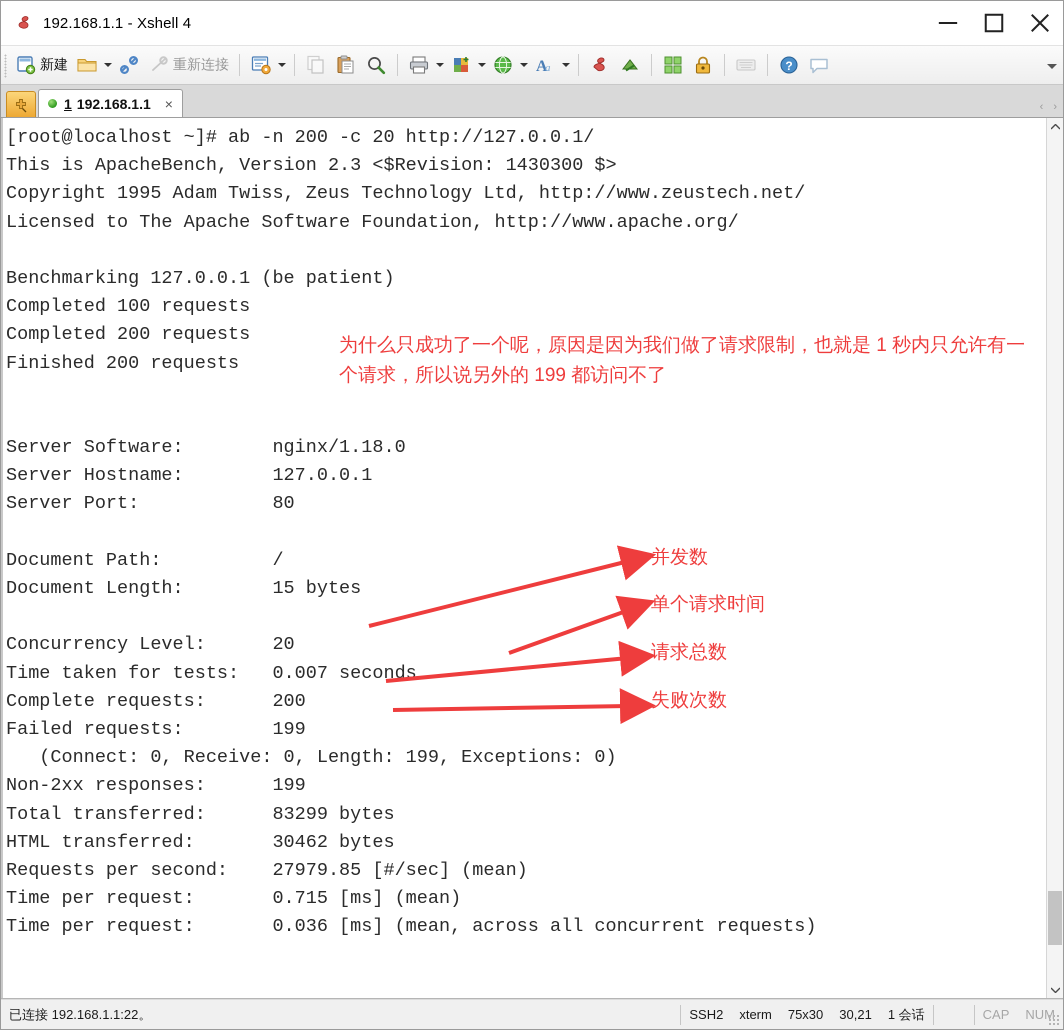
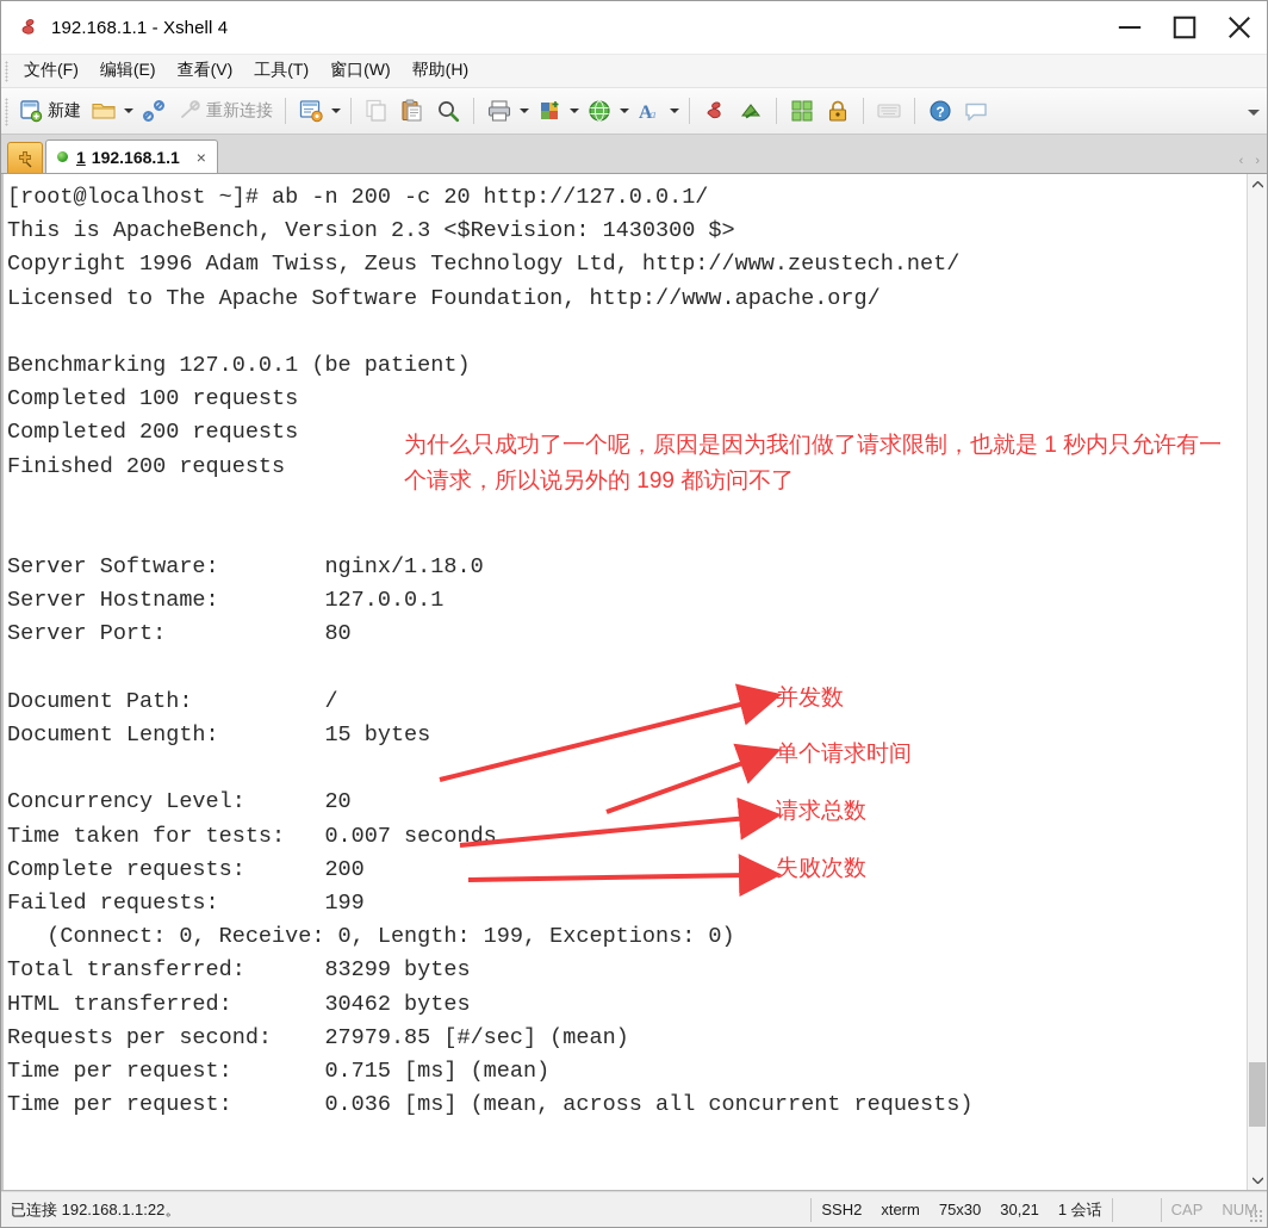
  192.168.1.1 - Xshell 4
+ 文件(F)
+ 编辑(E)
+ 查看(V)
+ 工具(T)
+ 窗口(W)
+ 帮助(H)
  新建
  重新连接
  A
  a
  ?
  1
  192.168.1.1
  ×
  ‹
  ›
  [root@localhost ~]# ab -n 200 -c 20 http://127.0.0.1/
  This is ApacheBench, Version 2.3 <$Revision: 1430300 $>
- Copyright 1995 Adam Twiss, Zeus Technology Ltd, http://www.zeustech.net/
+ Copyright 1996 Adam Twiss, Zeus Technology Ltd, http://www.zeustech.net/
  Licensed to The Apache Software Foundation, http://www.apache.org/
  Benchmarking 127.0.0.1 (be patient)
  Completed 100 requests
  Completed 200 requests
  Finished 200 requests
  Server Software: nginx/1.18.0
  Server Hostname: 127.0.0.1
  Server Port: 80
  Document Path: /
  Document Length: 15 bytes
  Concurrency Level: 20
  Time taken for tests: 0.007 seconds
  Complete requests: 200
  Failed requests: 199
  (Connect: 0, Receive: 0, Length: 199, Exceptions: 0)
- Non-2xx responses: 199
  Total transferred: 83299 bytes
  HTML transferred: 30462 bytes
  Requests per second: 27979.85 [#/sec] (mean)
  Time per request: 0.715 [ms] (mean)
  Time per request: 0.036 [ms] (mean, across all concurrent requests)
  为什么只成功了一个呢，原因是因为我们做了请求限制，也就是 1 秒内只允许有一个请求，所以说另外的 199 都访问不了
  并发数
  单个请求时间
  请求总数
  失败次数
  已连接 192.168.1.1:22。
  SSH2
  xterm
  75x30
  30,21
  1 会话
  CAP
